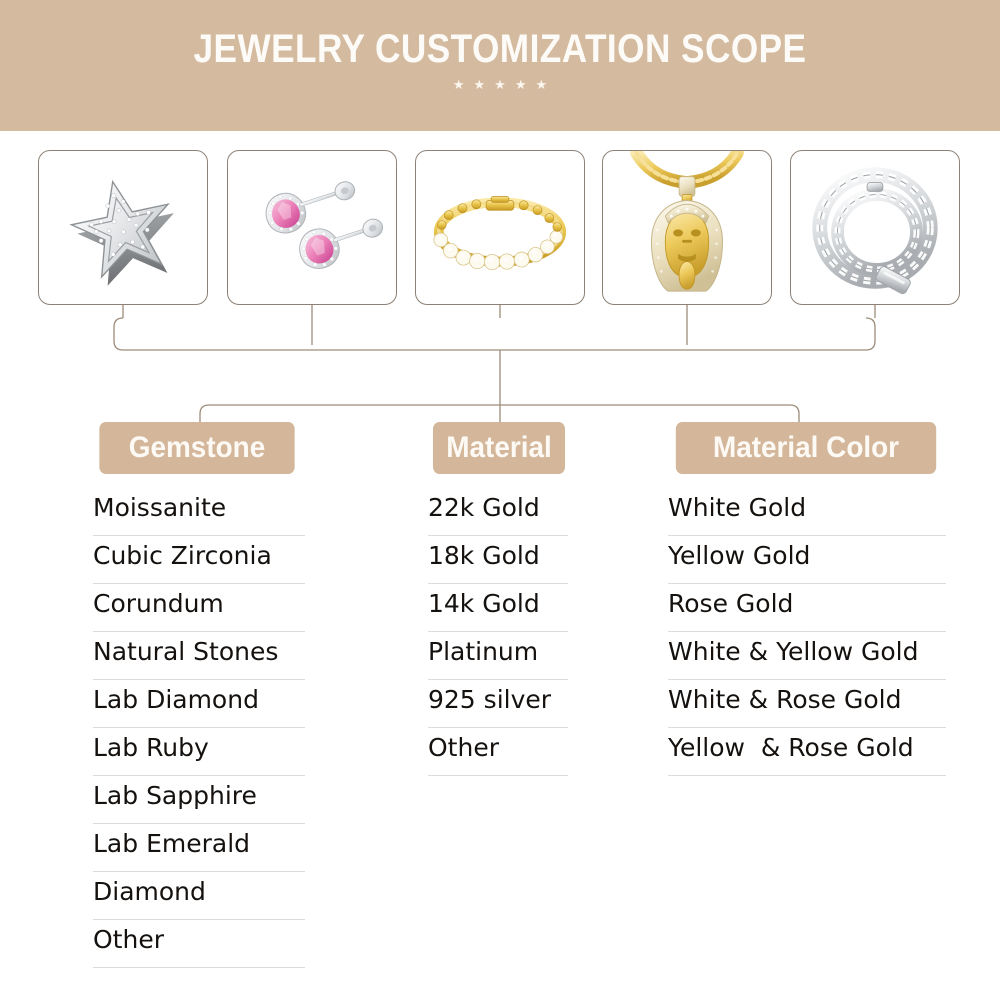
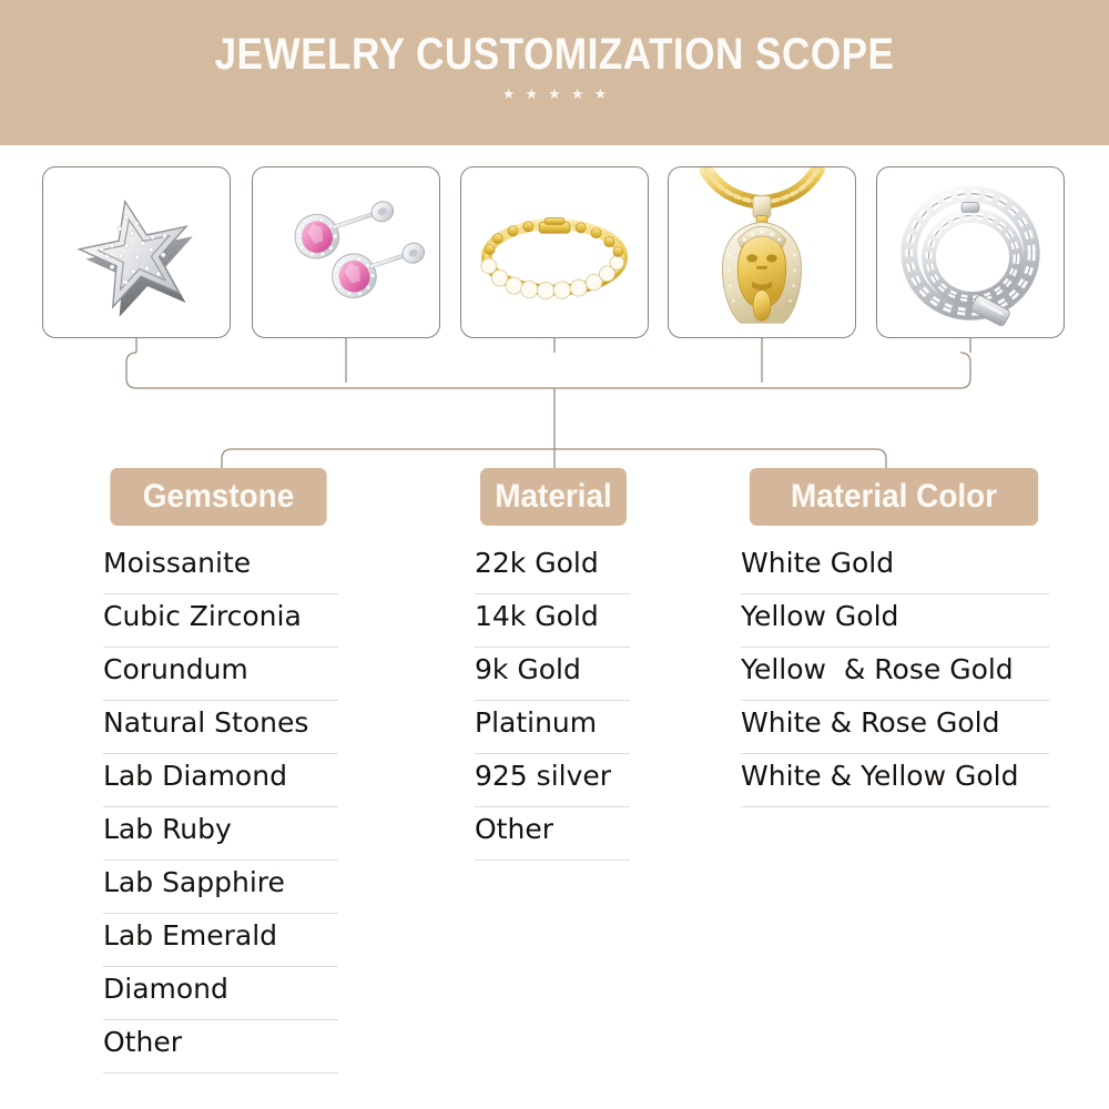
  JEWELRY CUSTOMIZATION SCOPE
  ★★★★★
  Gemstone
  Material
  Material Color
  Moissanite
  Cubic Zirconia
  Corundum
  Natural Stones
  Lab Diamond
  Lab Ruby
  Lab Sapphire
  Lab Emerald
  Diamond
  Other
  22k Gold
- 18k Gold
  14k Gold
+ 9k Gold
  Platinum
  925 silver
  Other
  White Gold
  Yellow Gold
- Rose Gold
- White & Yellow Gold
+ Yellow & Rose Gold
  White & Rose Gold
- Yellow & Rose Gold
+ White & Yellow Gold
